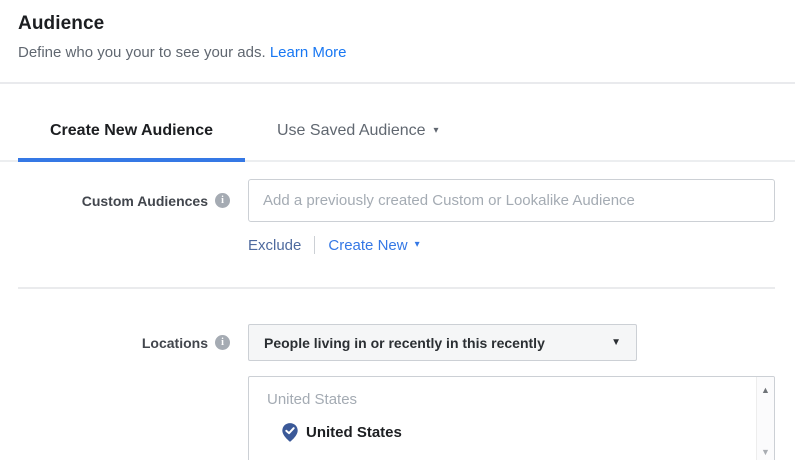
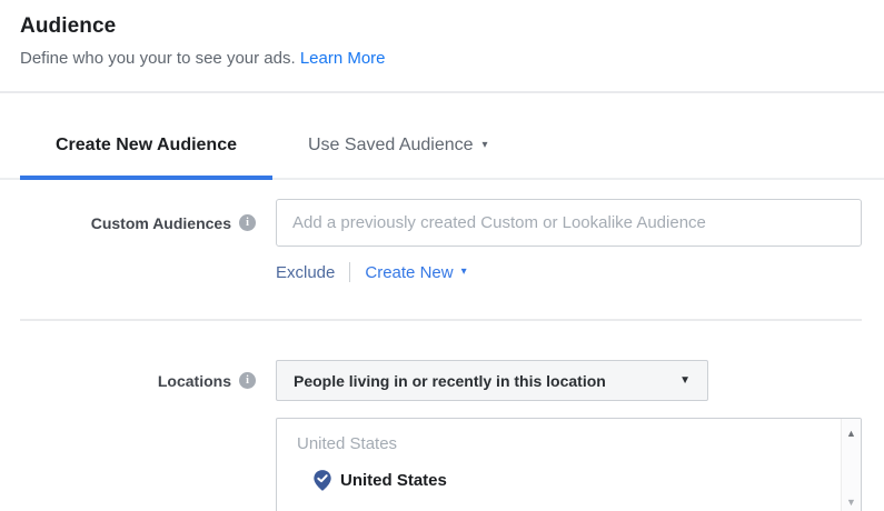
  Audience
  Define who you your to see your ads. Learn More
  Create New Audience
  Use Saved Audience
  ▾
  Custom Audiences
  i
  Add a previously created Custom or Lookalike Audience
  Exclude
  Create New
  ▾
  Locations
  i
- People living in or recently in this recently
+ People living in or recently in this location
  ▼
  United States
  United States
  ▲
  ▼
